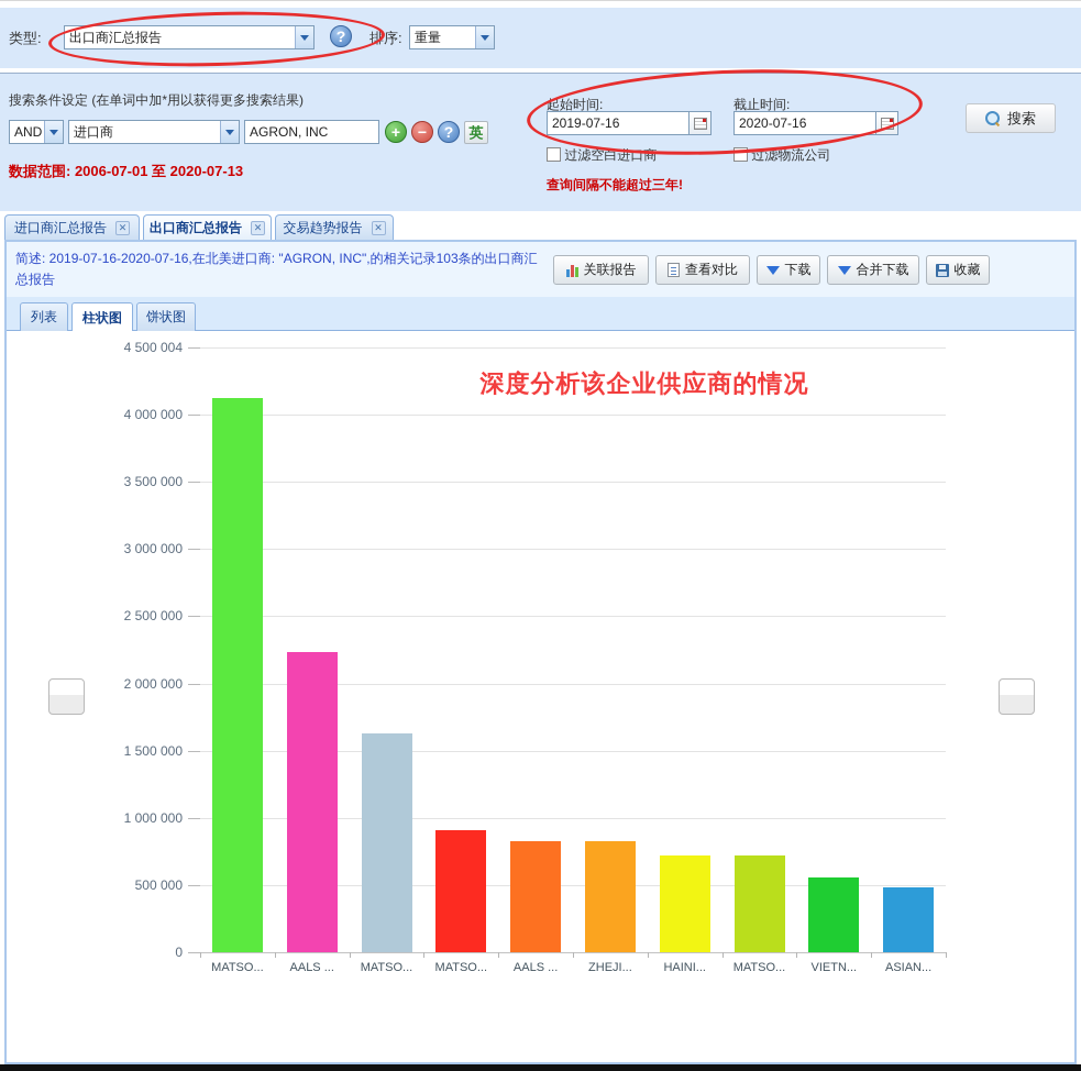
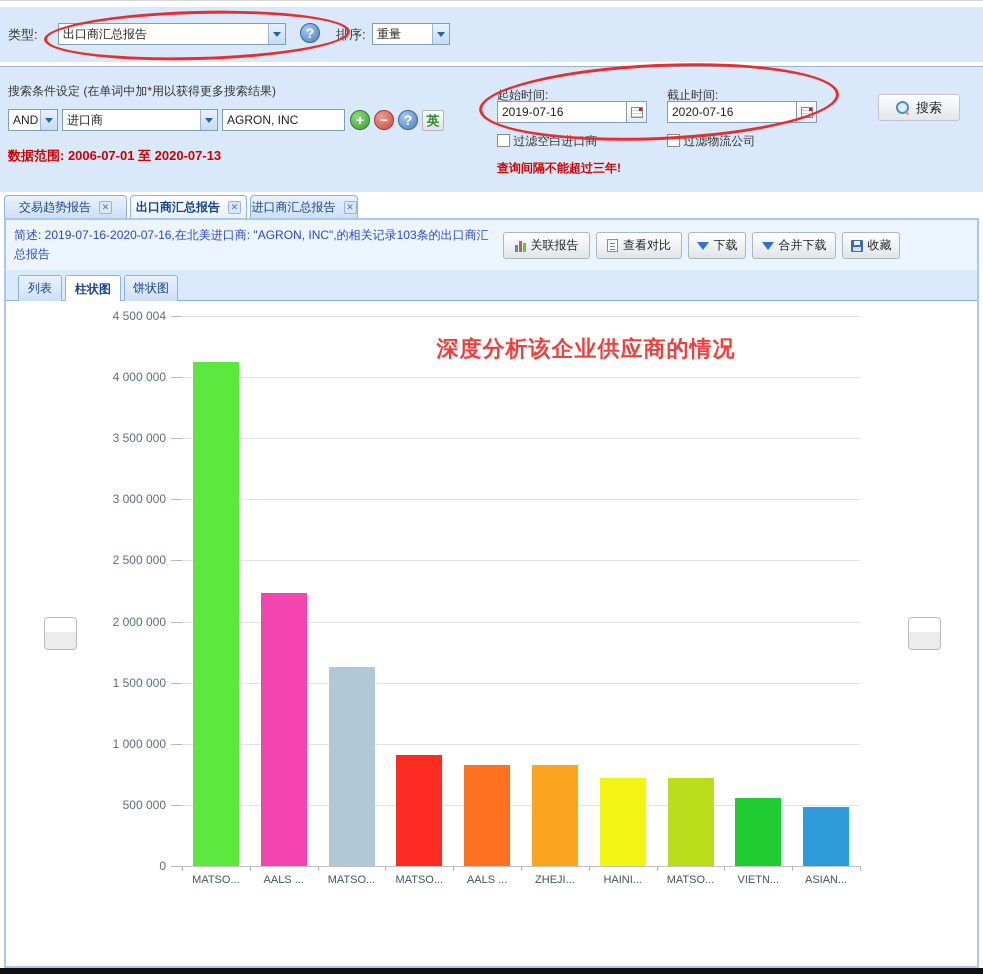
  类型:
  出口商汇总报告
  ?
  排序:
  重量
  搜索条件设定 (在单词中加*用以获得更多搜索结果)
  AND
  进口商
  AGRON, INC
  +
  −
  ?
  英
  数据范围: 2006-07-01 至 2020-07-13
  起始时间:
  2019-07-16
  截止时间:
  2020-07-16
  过滤空白进口商
  过滤物流公司
  查询间隔不能超过三年!
  搜索
- 进口商汇总报告
+ 交易趋势报告
  ✕
  出口商汇总报告
  ✕
- 交易趋势报告
+ 进口商汇总报告
  ✕
  简述: 2019-07-16-2020-07-16,在北美进口商: "AGRON, INC",的相关记录103条的出口商汇总报告
  关联报告
  查看对比
  下载
  合并下载
  收藏
  列表
  柱状图
  饼状图
  深度分析该企业供应商的情况
  0
  500 000
  1 000 000
  1 500 000
  2 000 000
  2 500 000
  3 000 000
  3 500 000
  4 000 000
  4 500 004
  MATSO...
  AALS ...
  MATSO...
  MATSO...
  AALS ...
  ZHEJI...
  HAINI...
  MATSO...
  VIETN...
  ASIAN...
